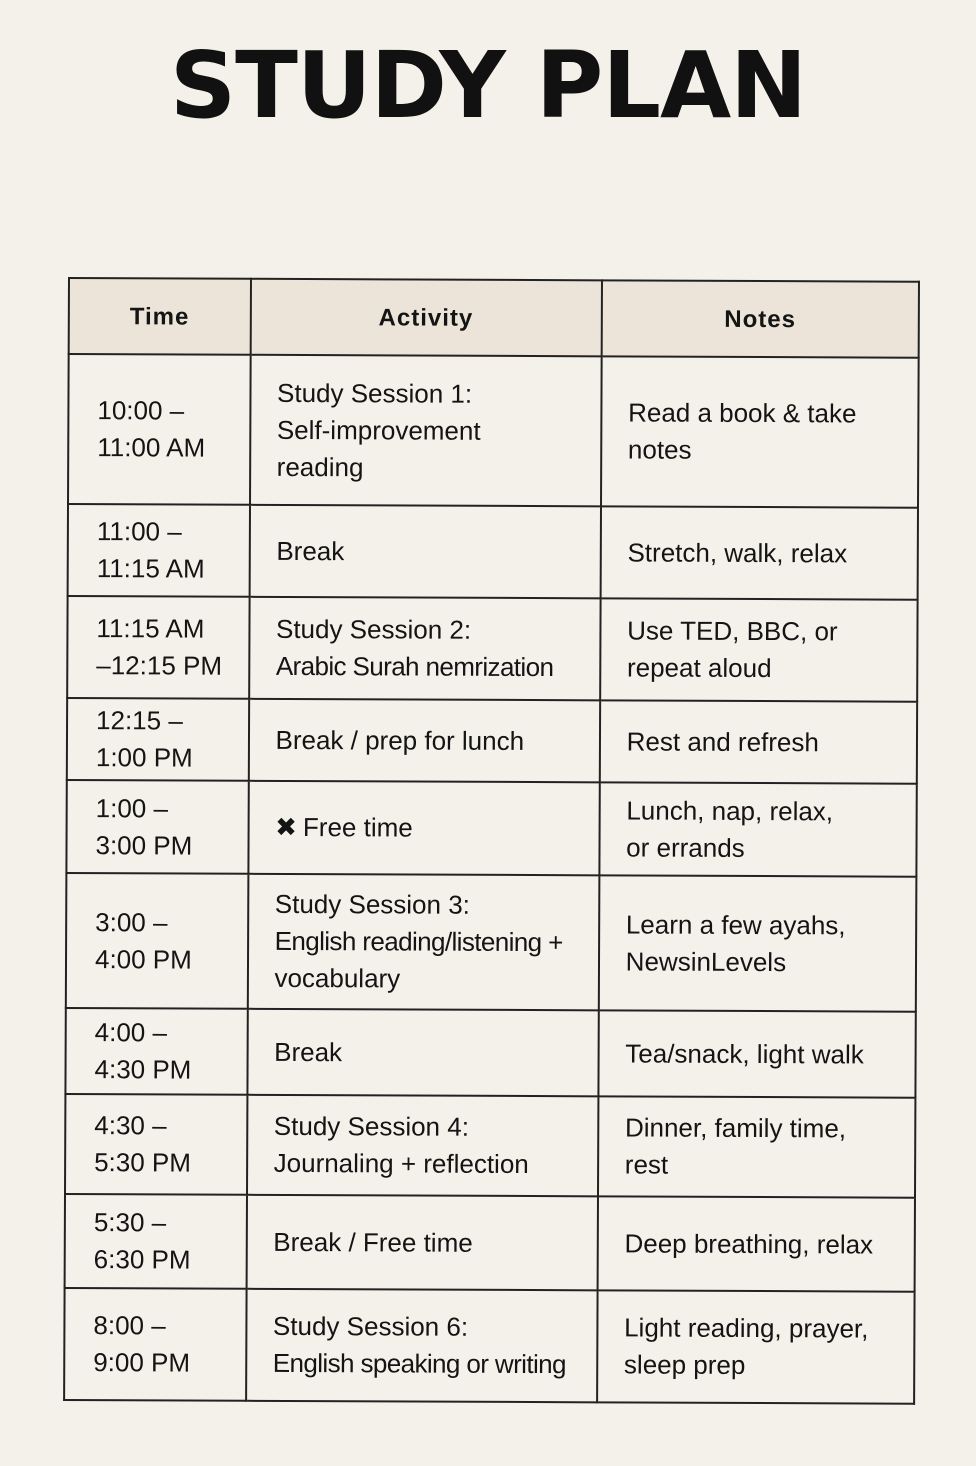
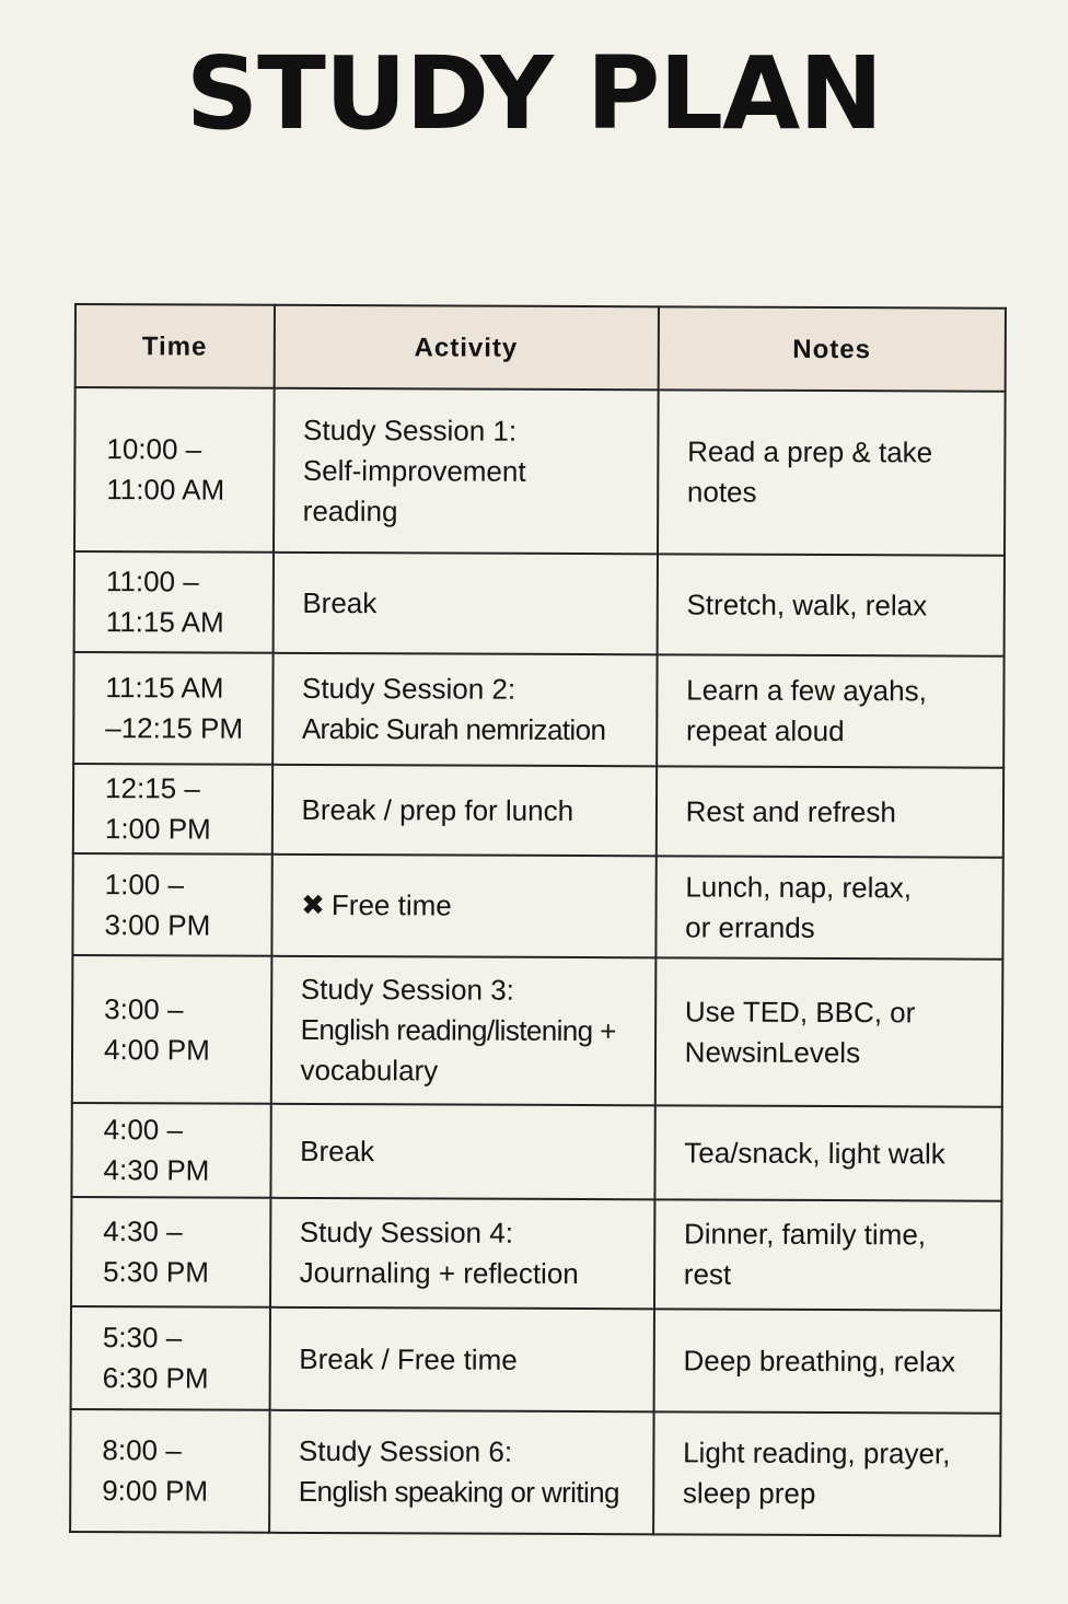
  STUDY PLAN
  Time	Activity	Notes
- 10:00 –11:00 AM	Study Session 1:Self-improvementreading	Read a book & takenotes
+ 10:00 –11:00 AM	Study Session 1:Self-improvementreading	Read a prep & takenotes
  11:00 –11:15 AM	Break	Stretch, walk, relax
- 11:15 AM–12:15 PM	Study Session 2:Arabic Surah nemrization	Use TED, BBC, orrepeat aloud
+ 11:15 AM–12:15 PM	Study Session 2:Arabic Surah nemrization	Learn a few ayahs,repeat aloud
  12:15 –1:00 PM	Break / prep for lunch	Rest and refresh
  1:00 –3:00 PM	✖ Free time	Lunch, nap, relax,or errands
- 3:00 –4:00 PM	Study Session 3:English reading/listening +vocabulary	Learn a few ayahs,NewsinLevels
+ 3:00 –4:00 PM	Study Session 3:English reading/listening +vocabulary	Use TED, BBC, orNewsinLevels
  4:00 –4:30 PM	Break	Tea/snack, light walk
  4:30 –5:30 PM	Study Session 4:Journaling + reflection	Dinner, family time,rest
  5:30 –6:30 PM	Break / Free time	Deep breathing, relax
  8:00 –9:00 PM	Study Session 6:English speaking or writing	Light reading, prayer,sleep prep
